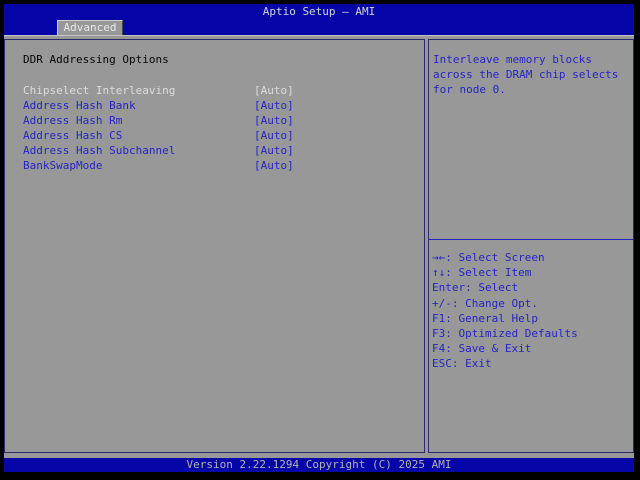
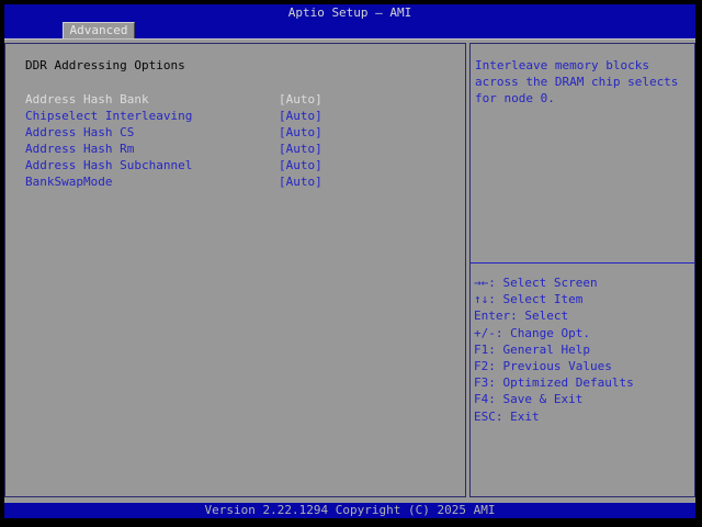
  Aptio Setup – AMI
  Advanced
  DDR Addressing Options
- Chipselect Interleaving
+ Address Hash Bank
  [Auto]
- Address Hash Bank
+ Chipselect Interleaving
  [Auto]
- Address Hash Rm
+ Address Hash CS
  [Auto]
- Address Hash CS
+ Address Hash Rm
  [Auto]
  Address Hash Subchannel
  [Auto]
  BankSwapMode
  [Auto]
  Interleave memory blocks across the DRAM chip selects for node 0.
  →←: Select Screen
  ↑↓: Select Item
  Enter: Select
  +/-: Change Opt.
  F1: General Help
+ F2: Previous Values
  F3: Optimized Defaults
  F4: Save & Exit
  ESC: Exit
  Version 2.22.1294 Copyright (C) 2025 AMI
